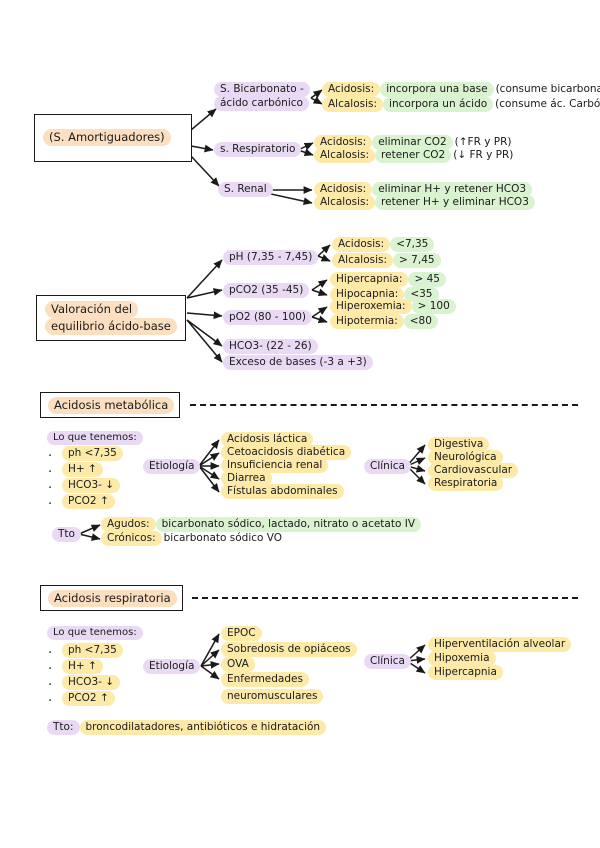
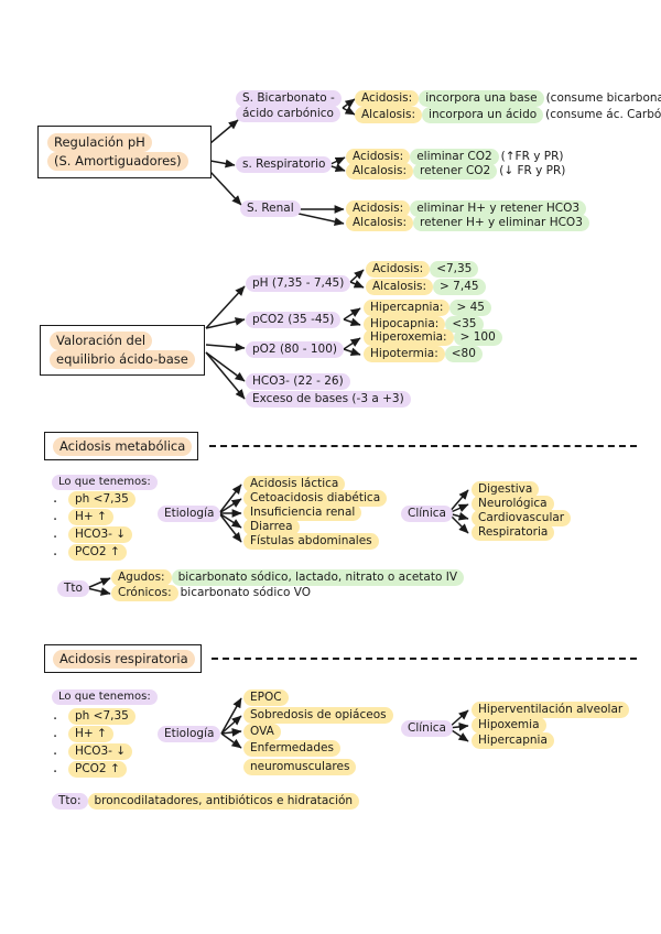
+ Regulación pH
  (S. Amortiguadores)
  S. Bicarbonato -
  ácido carbónico
  s. Respiratorio
  S. Renal
  Acidosis: incorpora una base (consume bicarbon
  Alcalosis: incorpora un ácido (consume ác. Carbó
  Acidosis: eliminar CO2 (↑FR y PR)
  Alcalosis: retener CO2 (↓ FR y PR)
  Acidosis: eliminar H+ y retener HCO3
  Alcalosis: retener H+ y eliminar HCO3
  Valoración del
  equilibrio ácido-base
  pH (7,35 - 7,45)
  pCO2 (35 -45)
  pO2 (80 - 100)
  HCO3- (22 - 26)
  Exceso de bases (-3 a +3)
  Acidosis: <7,35
  Alcalosis: > 7,45
  Hipercapnia: > 45
  Hipocapnia: <35
  Hiperoxemia: > 100
  Hipotermia: <80
  Acidosis metabólica
  Lo que tenemos:
  ·
  ph <7,35
  ·
  H+ ↑
  ·
  HCO3- ↓
  ·
  PCO2 ↑
  Etiología
  Acidosis láctica
  Cetoacidosis diabética
  Insuficiencia renal
  Diarrea
  Fístulas abdominales
  Clínica
  Digestiva
  Neurológica
  Cardiovascular
  Respiratoria
  Tto
  Agudos: bicarbonato sódico, lactado, nitrato o acetato IV
  Crónicos: bicarbonato sódico VO
  Acidosis respiratoria
  Lo que tenemos:
  ·
  ph <7,35
  ·
  H+ ↑
  ·
  HCO3- ↓
  ·
  PCO2 ↑
  Etiología
  EPOC
  Sobredosis de opiáceos
  OVA
  Enfermedades
  neuromusculares
  Clínica
  Hiperventilación alveolar
  Hipoxemia
  Hipercapnia
  Tto: broncodilatadores, antibióticos e hidratación
